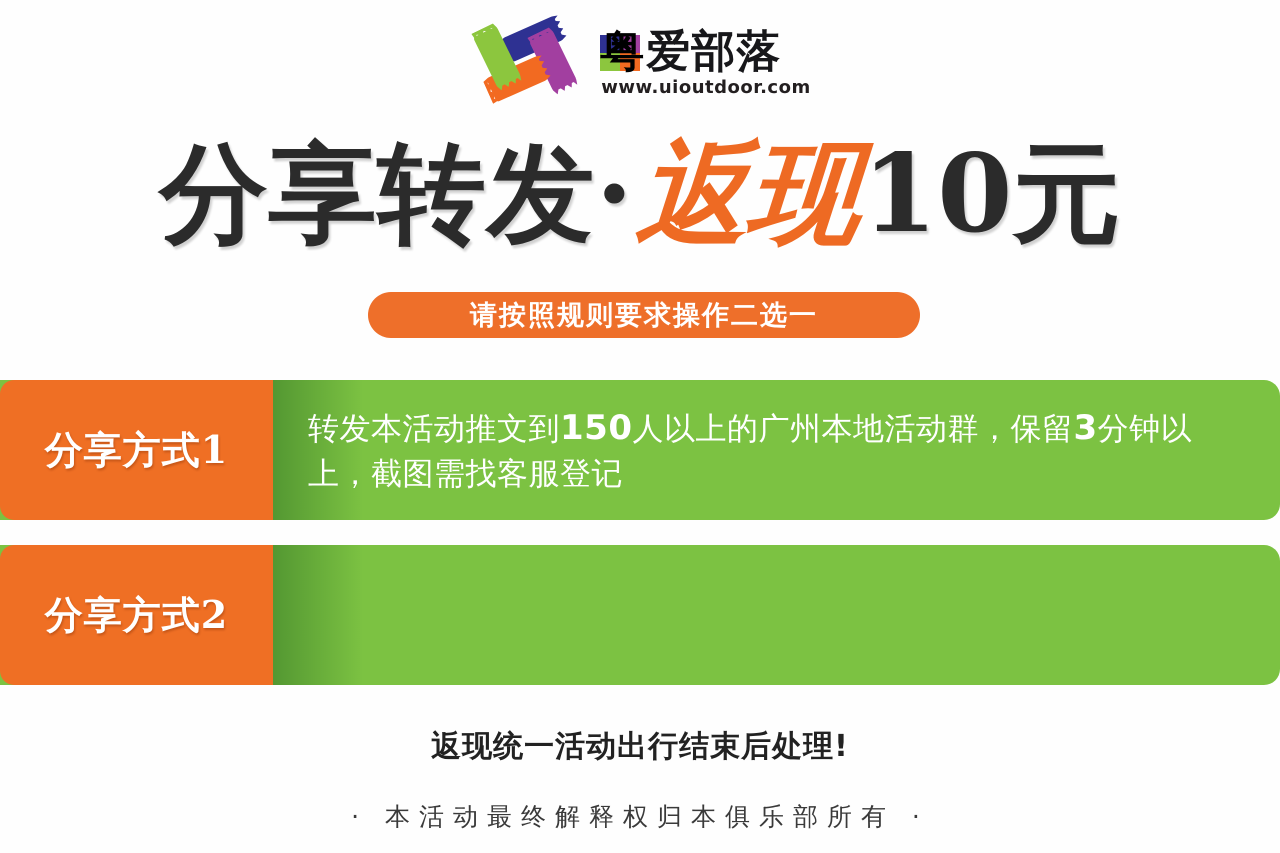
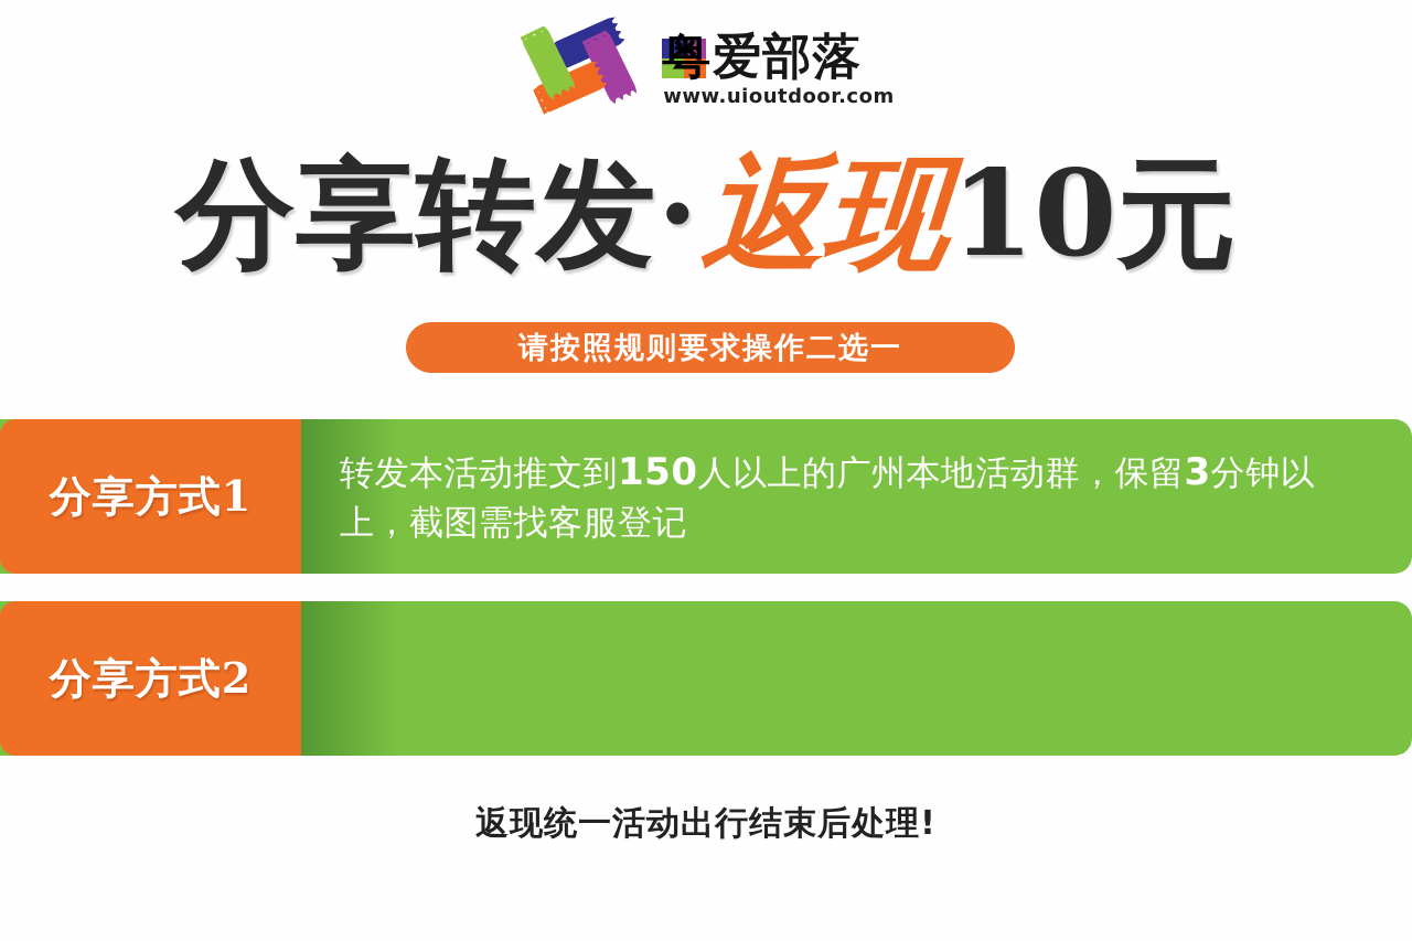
  粤
  爱部落
  www.uioutdoor.com
  分享转发·
  10元
  请按照规则要求操作二选一
  分享方式1
  转发本活动推文到150人以上的广州本地活动群，保留3分钟以上，截图需找客服登记
  分享方式2
  返现统一活动出行结束后处理!
- · 本活动最终解释权归本俱乐部所有 ·
